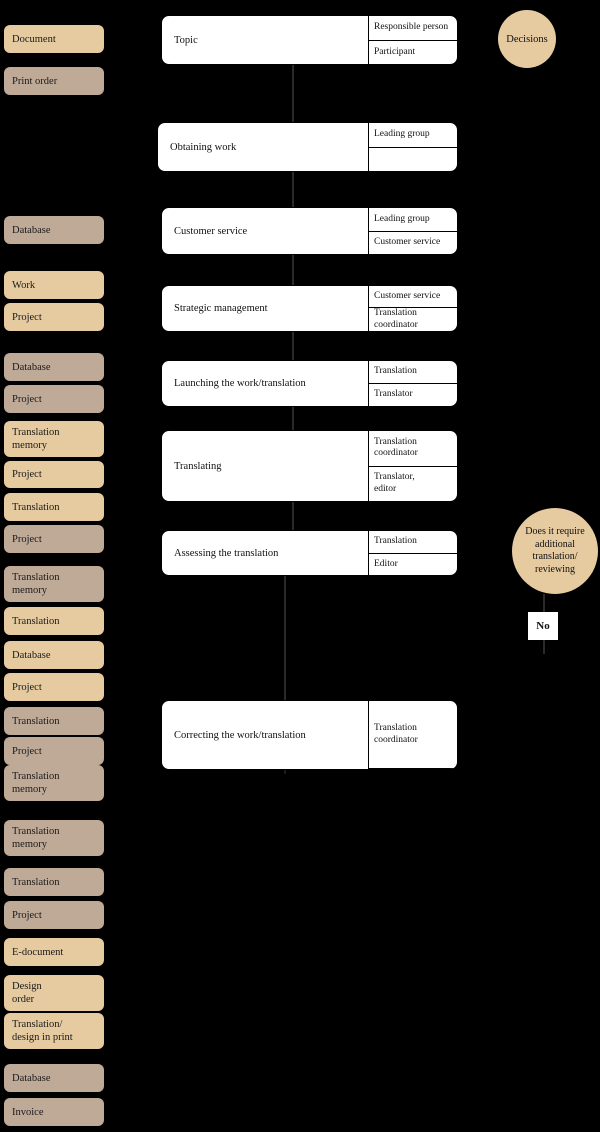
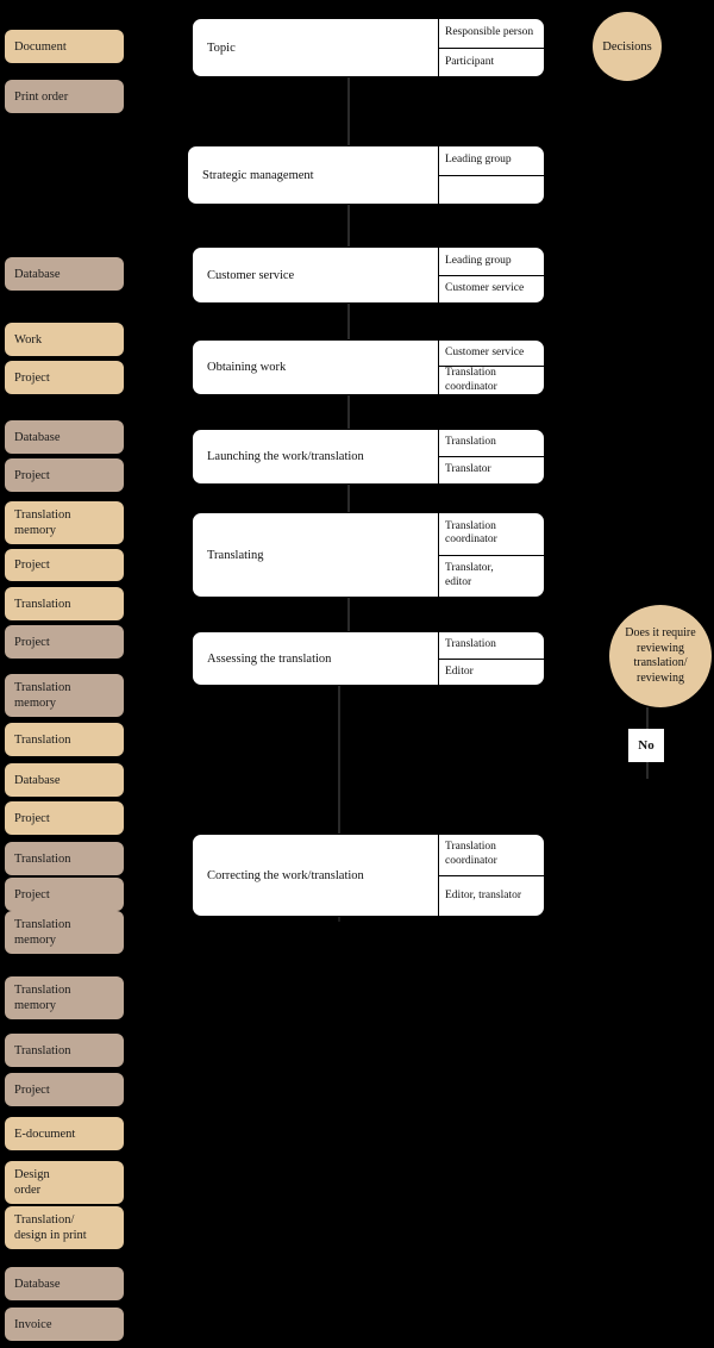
  Document
  Print order
  Database
  Work
  Project
  Database
  Project
  Translation
  memory
  Project
  Translation
  Project
  Translation
  memory
  Translation
  Database
  Project
  Translation
  Project
  Translation
  memory
  Translation
  memory
  Translation
  Project
  E-document
  Design
  order
  Translation/
  design in print
  Database
  Invoice
  Topic
  Responsible person
  Participant
- Obtaining work
+ Strategic management
  Leading group
  Customer service
  Leading group
  Customer service
- Strategic management
+ Obtaining work
  Customer service
  Translation
  coordinator
  Launching the work/translation
  Translation
  Translator
  Translating
  Translation
  coordinator
  Translator,
  editor
  Assessing the translation
  Translation
  Editor
  Correcting the work/translation
  Translation
  coordinator
+ Editor, translator
  Decisions
- Does it require additional translation/ reviewing
+ Does it require reviewing translation/ reviewing
  No
